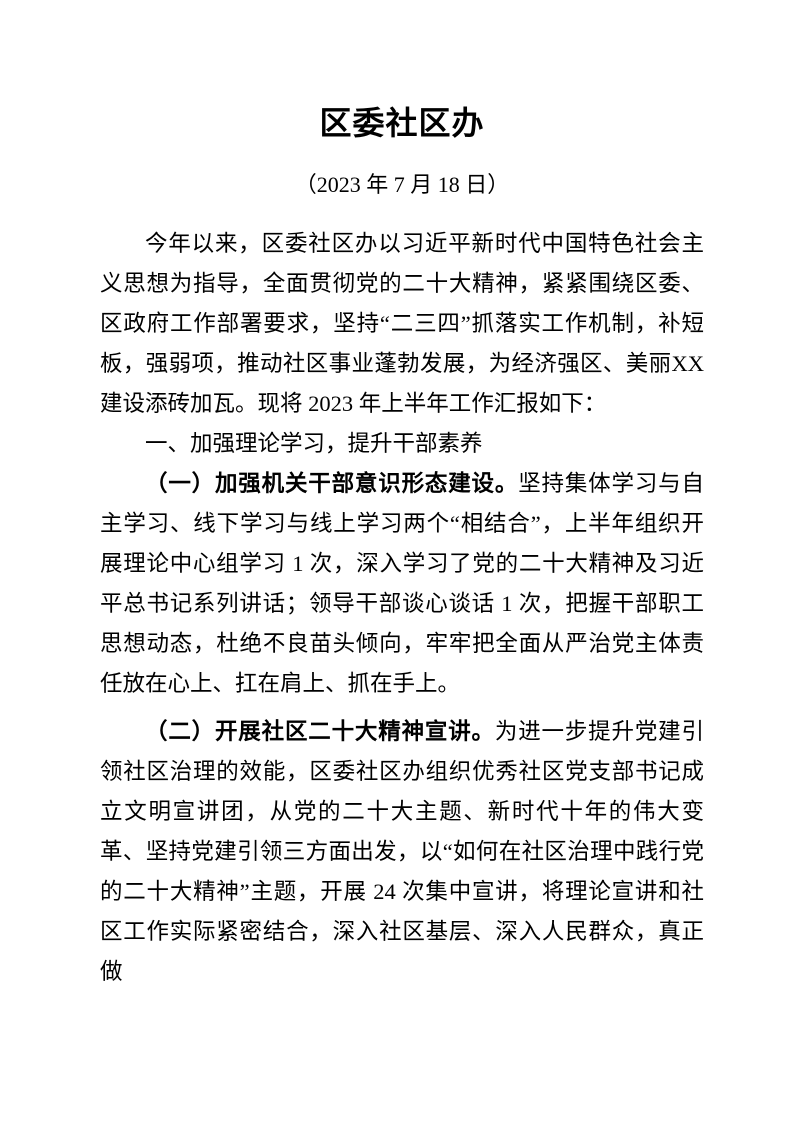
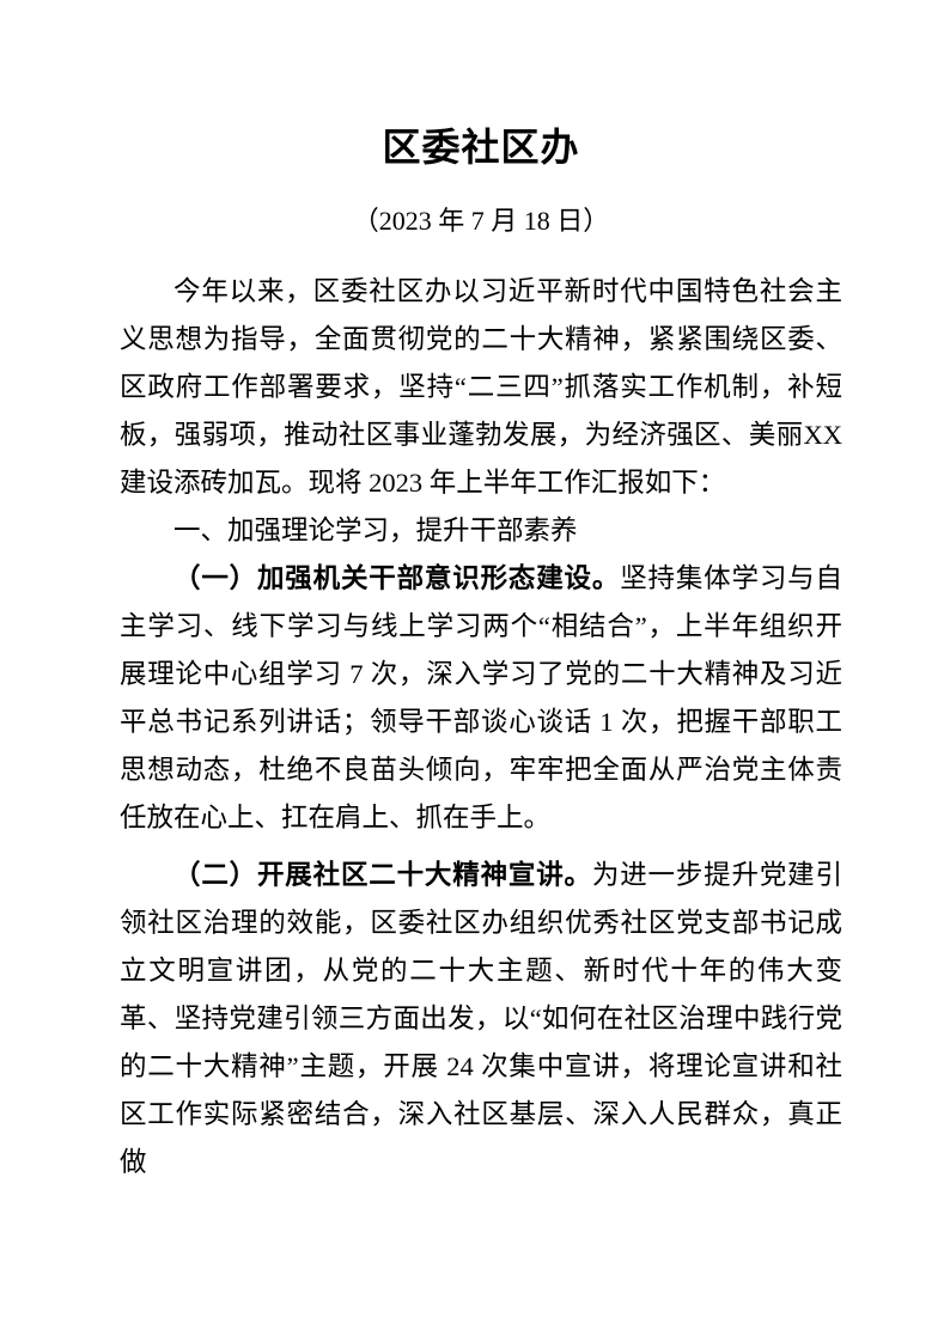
  区委社区办
  （2023 年 7 月 18 日）
  今年以来，区委社区办以习近平新时代中国特色社会主义思想为指导，全面贯彻党的二十大精神，紧紧围绕区委、 区政府工作部署要求，坚持“二三四”抓落实工作机制，补短板，强弱项，推动社区事业蓬勃发展，为经济强区、美丽XX建设添砖加瓦。现将 2023 年上半年工作汇报如下：
  一、加强理论学习，提升干部素养
- （一）加强机关干部意识形态建设。坚持集体学习与自主学习、线下学习与线上学习两个“相结合”，上半年组织开展理论中心组学习 1 次，深入学习了党的二十大精神及习近平总书记系列讲话；领导干部谈心谈话 1 次，把握干部职工思想动态，杜绝不良苗头倾向，牢牢把全面从严治党主体责任放在心上、扛在肩上、抓在手上。
+ （一）加强机关干部意识形态建设。坚持集体学习与自主学习、线下学习与线上学习两个“相结合”，上半年组织开展理论中心组学习 7 次，深入学习了党的二十大精神及习近平总书记系列讲话；领导干部谈心谈话 1 次，把握干部职工思想动态，杜绝不良苗头倾向，牢牢把全面从严治党主体责任放在心上、扛在肩上、抓在手上。
  （二）开展社区二十大精神宣讲。为进一步提升党建引领社区治理的效能，区委社区办组织优秀社区党支部书记成立文明宣讲团，从党的二十大主题、新时代十年的伟大变革、坚持党建引领三方面出发，以“如何在社区治理中践行党的二十大精神”主题，开展 24 次集中宣讲，将理论宣讲和社区工作实际紧密结合，深入社区基层、深入人民群众，真正做
